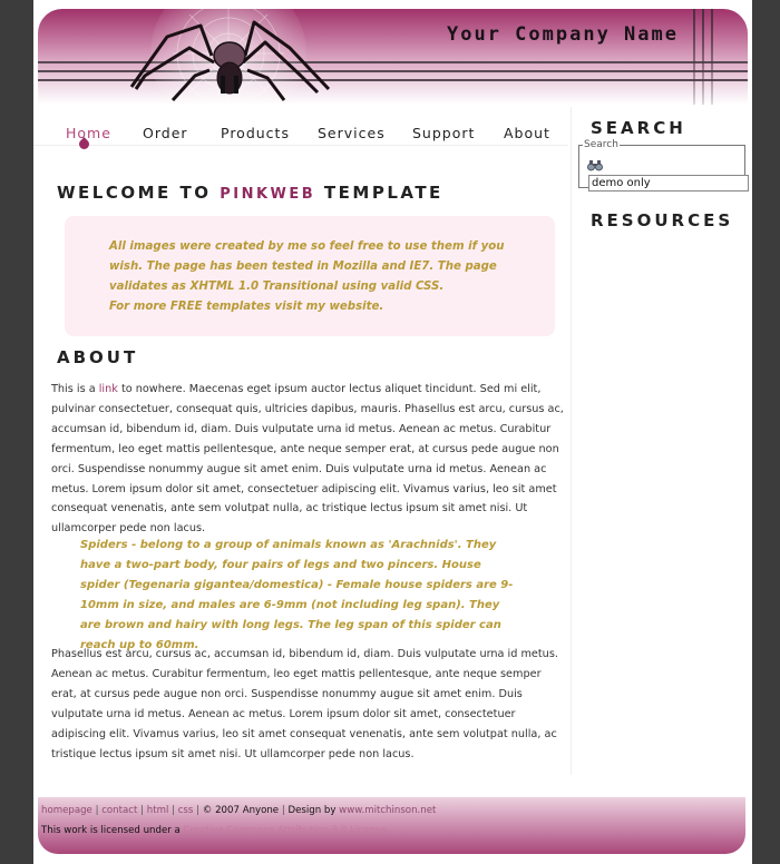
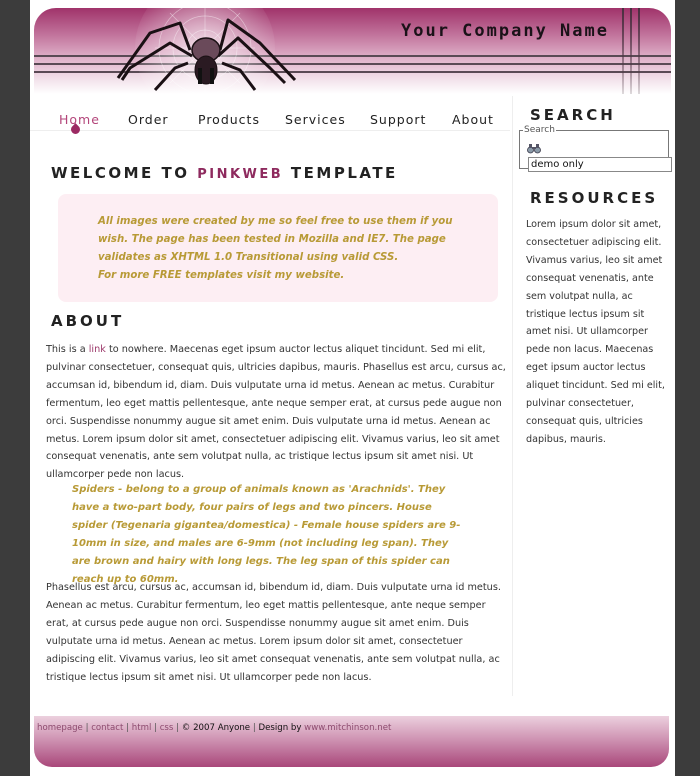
  Your Company Name
  Home
  Order
  Products
  Services
  Support
  About
  WELCOME TO PINKWEB TEMPLATE
  All images were created by me so feel free to use them if you wish. The page has been tested in Mozilla and IE7. The page validates as XHTML 1.0 Transitional using valid CSS.
  For more FREE templates visit my website.
  ABOUT
  This is a link to nowhere. Maecenas eget ipsum auctor lectus aliquet tincidunt. Sed mi elit, pulvinar consectetuer, consequat quis, ultricies dapibus, mauris. Phasellus est arcu, cursus ac, accumsan id, bibendum id, diam. Duis vulputate urna id metus. Aenean ac metus. Curabitur fermentum, leo eget mattis pellentesque, ante neque semper erat, at cursus pede augue non orci. Suspendisse nonummy augue sit amet enim. Duis vulputate urna id metus. Aenean ac metus. Lorem ipsum dolor sit amet, consectetuer adipiscing elit. Vivamus varius, leo sit amet consequat venenatis, ante sem volutpat nulla, ac tristique lectus ipsum sit amet nisi. Ut ullamcorper pede non lacus.
  Spiders - belong to a group of animals known as 'Arachnids'. They have a two-part body, four pairs of legs and two pincers. House spider (Tegenaria gigantea/domestica) - Female house spiders are 9-10mm in size, and males are 6-9mm (not including leg span). They are brown and hairy with long legs. The leg span of this spider can reach up to 60mm.
  Phasellus est arcu, cursus ac, accumsan id, bibendum id, diam. Duis vulputate urna id metus. Aenean ac metus. Curabitur fermentum, leo eget mattis pellentesque, ante neque semper erat, at cursus pede augue non orci. Suspendisse nonummy augue sit amet enim. Duis vulputate urna id metus. Aenean ac metus. Lorem ipsum dolor sit amet, consectetuer adipiscing elit. Vivamus varius, leo sit amet consequat venenatis, ante sem volutpat nulla, ac tristique lectus ipsum sit amet nisi. Ut ullamcorper pede non lacus.
  SEARCH
  Search
  demo only
  RESOURCES
+ Lorem ipsum dolor sit amet, consectetuer adipiscing elit. Vivamus varius, leo sit amet consequat venenatis, ante sem volutpat nulla, ac tristique lectus ipsum sit amet nisi. Ut ullamcorper pede non lacus. Maecenas eget ipsum auctor lectus aliquet tincidunt. Sed mi elit, pulvinar consectetuer, consequat quis, ultricies dapibus, mauris.
  homepage | contact | html | css | © 2007 Anyone | Design by www.mitchinson.net
- This work is licensed under a Creative Commons Attribution 3.0 License
